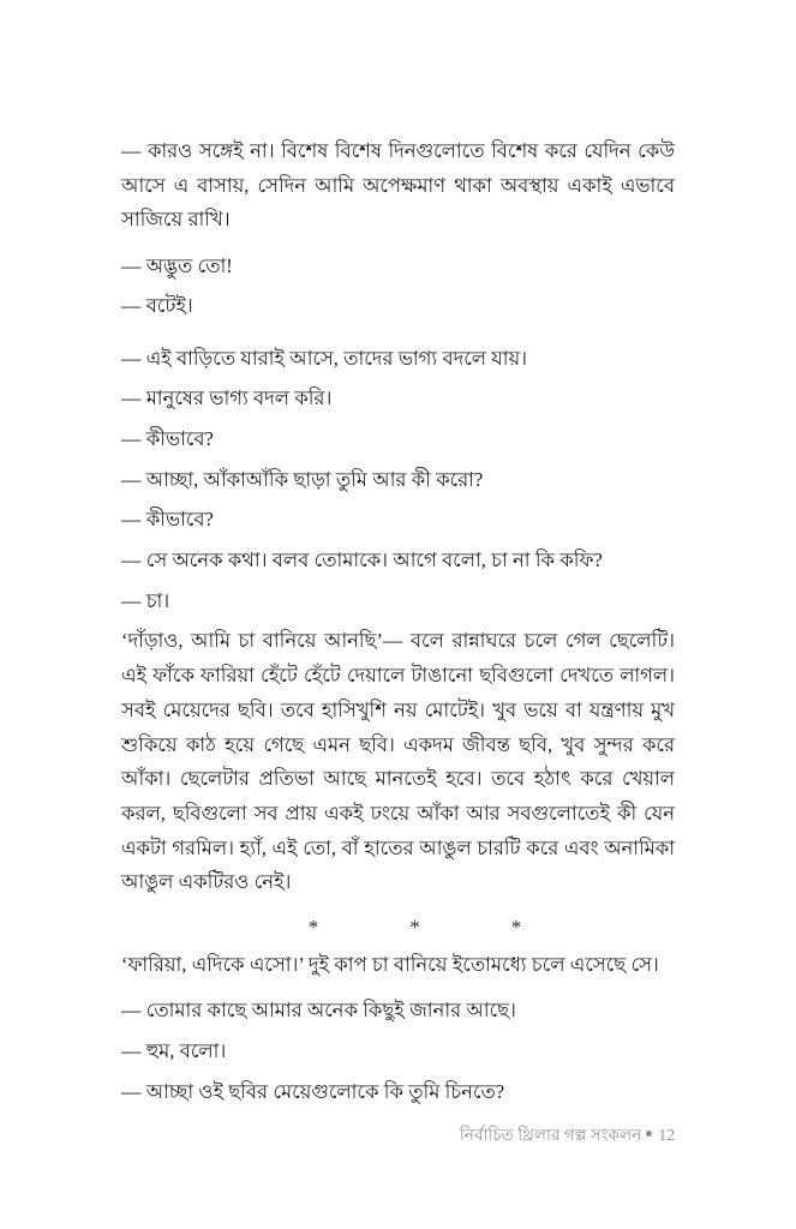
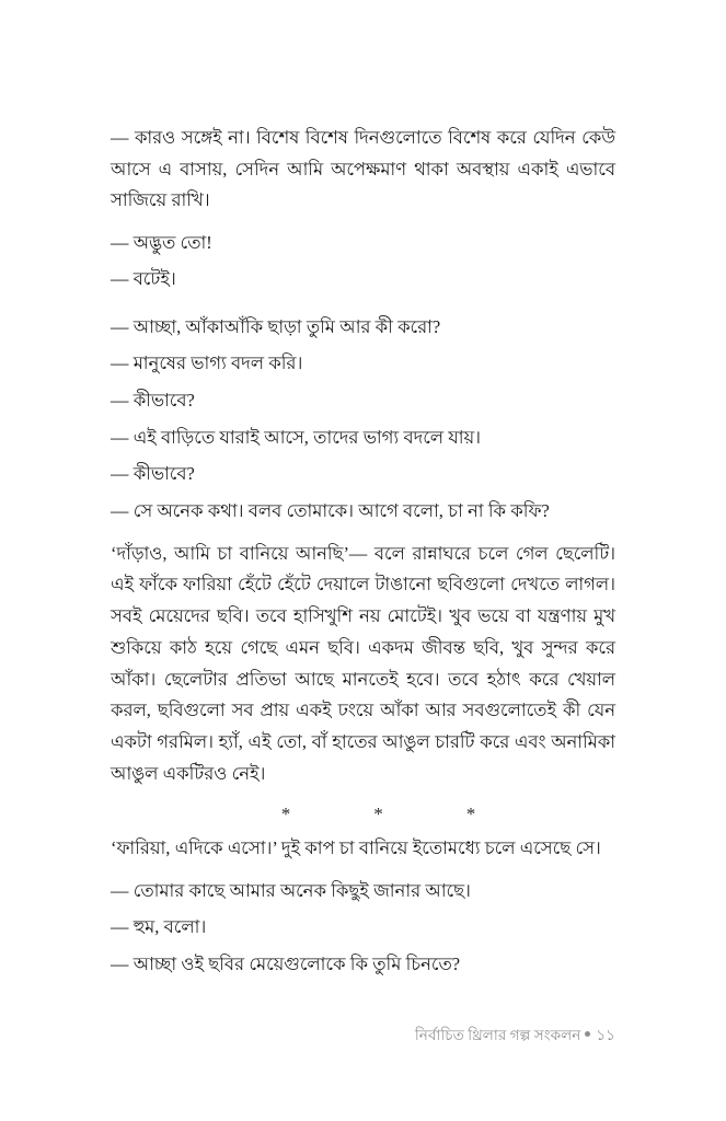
  — কারও সঙ্গেই না। বিশেষ বিশেষ দিনগুলোতে বিশেষ করে যেদিন কেউ আসে এ বাসায়, সেদিন আমি অপেক্ষমাণ থাকা অবস্থায় একাই এভাবে সাজিয়ে রাখি।
  — অদ্ভুত তো!
  — বটেই।
- — এই বাড়িতে যারাই আসে, তাদের ভাগ্য বদলে যায়।
+ — আচ্ছা, আঁকাআঁকি ছাড়া তুমি আর কী করো?
  — মানুষের ভাগ্য বদল করি।
  — কীভাবে?
- — আচ্ছা, আঁকাআঁকি ছাড়া তুমি আর কী করো?
+ — এই বাড়িতে যারাই আসে, তাদের ভাগ্য বদলে যায়।
  — কীভাবে?
  — সে অনেক কথা। বলব তোমাকে। আগে বলো, চা না কি কফি?
- — চা।
  ‘দাঁড়াও, আমি চা বানিয়ে আনছি’— বলে রান্নাঘরে চলে গেল ছেলেটি। এই ফাঁকে ফারিয়া হেঁটে হেঁটে দেয়ালে টাঙানো ছবিগুলো দেখতে লাগল। সবই মেয়েদের ছবি। তবে হাসিখুশি নয় মোটেই। খুব ভয়ে বা যন্ত্রণায় মুখ শুকিয়ে কাঠ হয়ে গেছে এমন ছবি। একদম জীবন্ত ছবি, খুব সুন্দর করে আঁকা। ছেলেটার প্রতিভা আছে মানতেই হবে। তবে হঠাৎ করে খেয়াল করল, ছবিগুলো সব প্রায় একই ঢংয়ে আঁকা আর সবগুলোতেই কী যেন একটা গরমিল। হ্যাঁ, এই তো, বাঁ হাতের আঙুল চারটি করে এবং অনামিকা আঙুল একটিরও নেই।
  *
  *
  *
  ‘ফারিয়া, এদিকে এসো।’ দুই কাপ চা বানিয়ে ইতোমধ্যে চলে এসেছে সে।
  — তোমার কাছে আমার অনেক কিছুই জানার আছে।
  — হুম, বলো।
  — আচ্ছা ওই ছবির মেয়েগুলোকে কি তুমি চিনতে?
- নির্বাচিত থ্রিলার গল্প সংকলন 12
+ নির্বাচিত থ্রিলার গল্প সংকলন ১১
